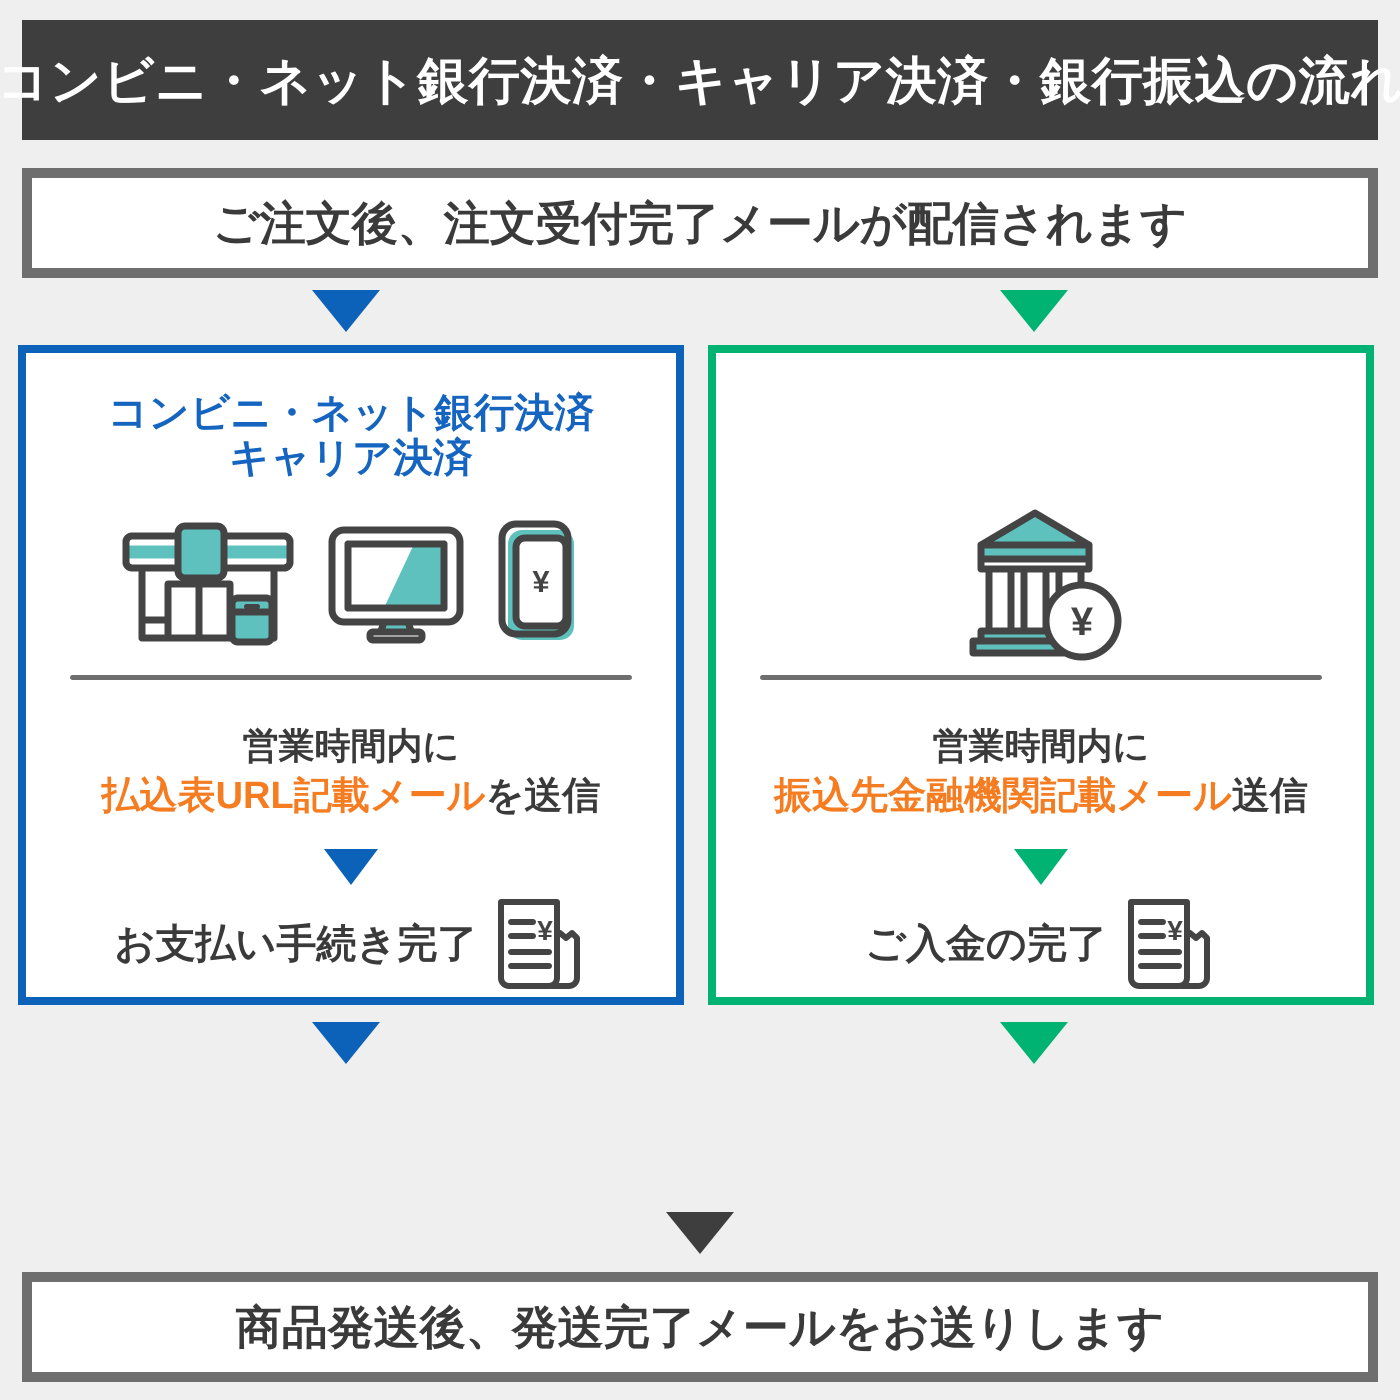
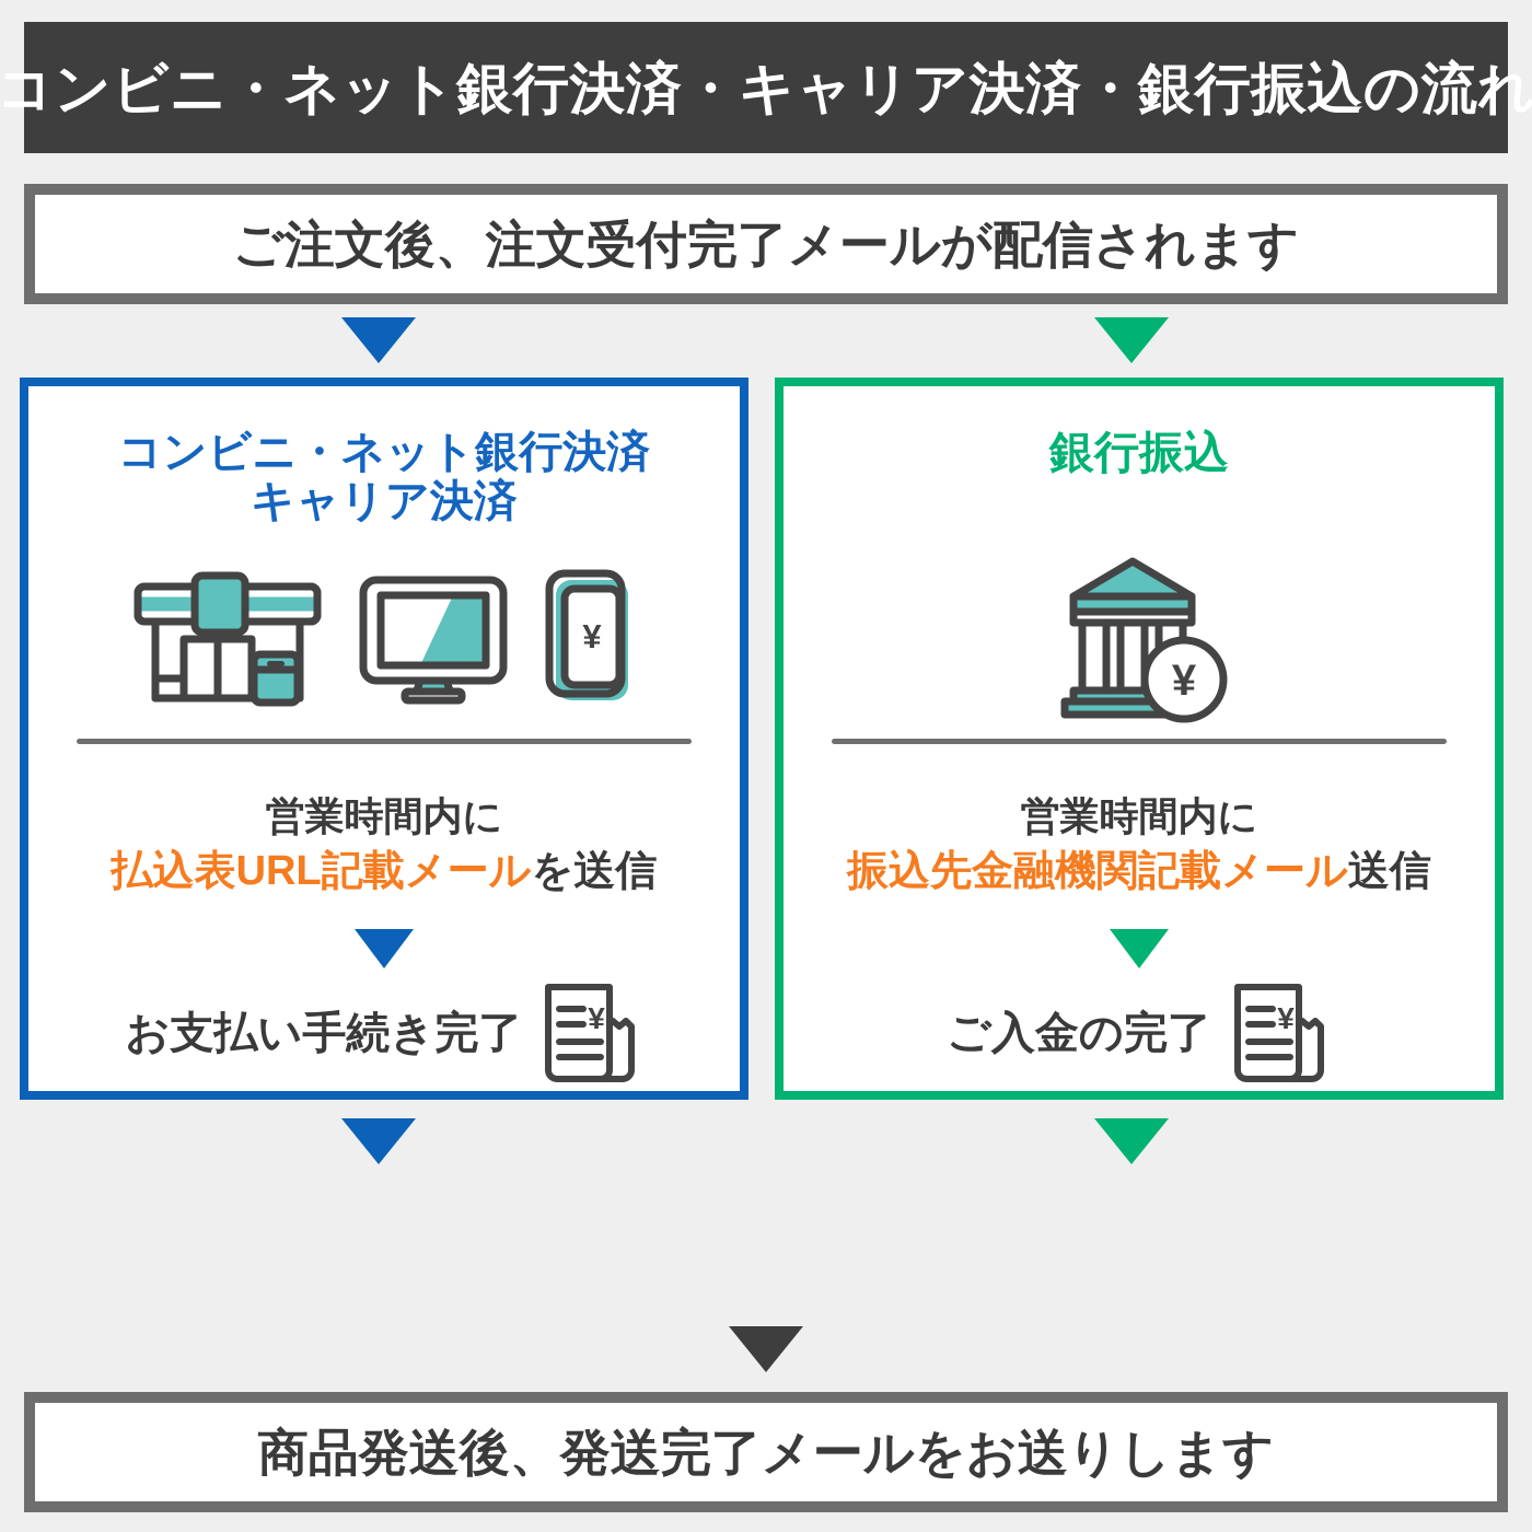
  コンビニ・ネット銀行決済・キャリア決済・銀行振込の流れ
  ご注文後、注文受付完了メールが配信されます
  コンビニ・ネット銀行決済
  キャリア決済
  ¥
  営業時間内に
  払込表URL記載メールを送信
  お支払い手続き完了
  ¥
+ 銀行振込
  ¥
  営業時間内に
  振込先金融機関記載メール送信
  ご入金の完了
  ¥
  商品発送後、発送完了メールをお送りします
